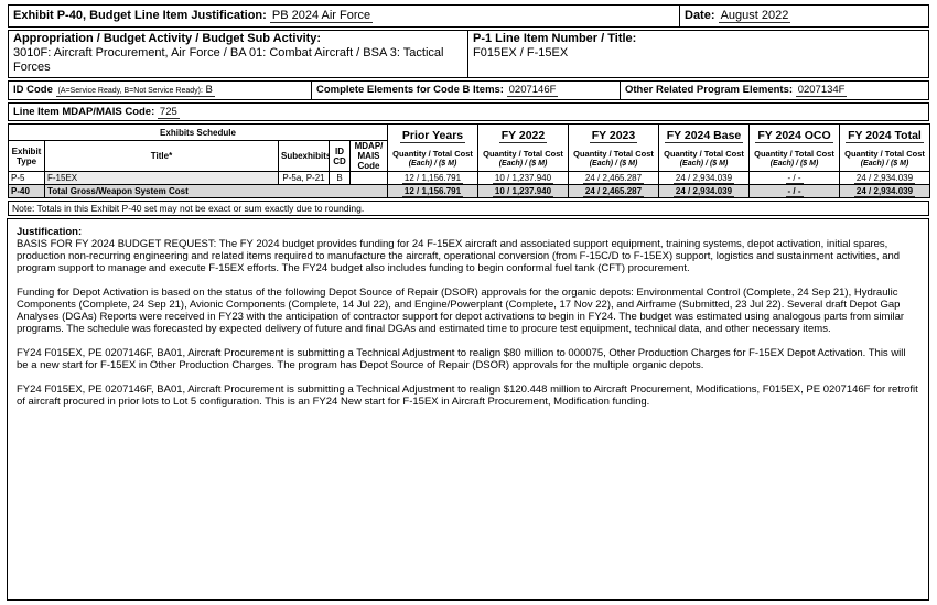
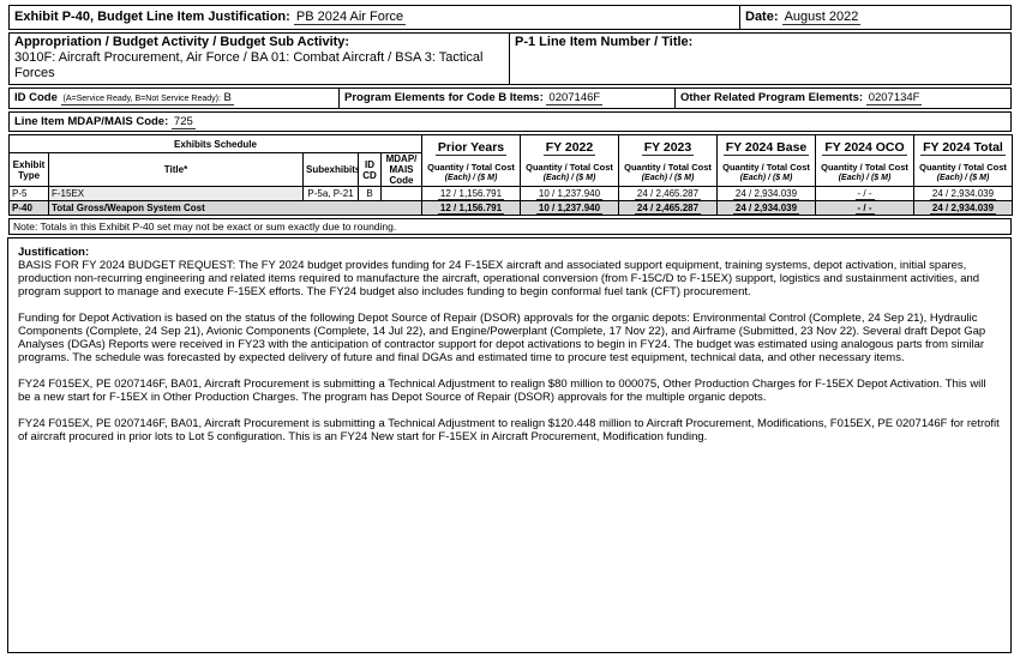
  Exhibit P-40, Budget Line Item Justification: PB 2024 Air Force
  Date: August 2022
  Appropriation / Budget Activity / Budget Sub Activity:
  3010F: Aircraft Procurement, Air Force / BA 01: Combat Aircraft / BSA 3: Tactical Forces
  P-1 Line Item Number / Title:
- F015EX / F-15EX
- Complete Elements for Code B Items: 0207146F
+ Program Elements for Code B Items: 0207146F
  Other Related Program Elements: 0207134F
  Line Item MDAP/MAIS Code: 725
  Exhibits Schedule	Prior Years Quantity / Total Cost	FY 2022 Quantity / Total Cost	FY 2023 Quantity / Total Cost	FY 2024 Base Quantity / Total Cost	FY 2024 OCO Quantity / Total Cost	FY 2024 Total Quantity / Total Cost
  Exhibit Type	Title*	Subexhibits	ID CD	MDAP/ MAIS Code
  P-5	F-15EX	P-5a, P-21	B		12 / 1,156.791	10 / 1,237.940	24 / 2,465.287	24 / 2,934.039	- / -	24 / 2,934.039
  P-40	Total Gross/Weapon System Cost	12 / 1,156.791	10 / 1,237.940	24 / 2,465.287	24 / 2,934.039	- / -	24 / 2,934.039
  Note: Totals in this Exhibit P-40 set may not be exact or sum exactly due to rounding.
  Justification:
  BASIS FOR FY 2024 BUDGET REQUEST: The FY 2024 budget provides funding for 24 F-15EX aircraft and associated support equipment, training systems, depot activation, initial spares, production non-recurring engineering and related items required to manufacture the aircraft, operational conversion (from F-15C/D to F-15EX) support, logistics and sustainment activities, and program support to manage and execute F-15EX efforts. The FY24 budget also includes funding to begin conformal fuel tank (CFT) procurement.
- Funding for Depot Activation is based on the status of the following Depot Source of Repair (DSOR) approvals for the organic depots: Environmental Control (Complete, 24 Sep 21), Hydraulic Components (Complete, 24 Sep 21), Avionic Components (Complete, 14 Jul 22), and Engine/Powerplant (Complete, 17 Nov 22), and Airframe (Submitted, 23 Jul 22). Several draft Depot Gap Analyses (DGAs) Reports were received in FY23 with the anticipation of contractor support for depot activations to begin in FY24. The budget was estimated using analogous parts from similar programs. The schedule was forecasted by expected delivery of future and final DGAs and estimated time to procure test equipment, technical data, and other necessary items.
+ Funding for Depot Activation is based on the status of the following Depot Source of Repair (DSOR) approvals for the organic depots: Environmental Control (Complete, 24 Sep 21), Hydraulic Components (Complete, 24 Sep 21), Avionic Components (Complete, 14 Jul 22), and Engine/Powerplant (Complete, 17 Nov 22), and Airframe (Submitted, 23 Nov 22). Several draft Depot Gap Analyses (DGAs) Reports were received in FY23 with the anticipation of contractor support for depot activations to begin in FY24. The budget was estimated using analogous parts from similar programs. The schedule was forecasted by expected delivery of future and final DGAs and estimated time to procure test equipment, technical data, and other necessary items.
  FY24 F015EX, PE 0207146F, BA01, Aircraft Procurement is submitting a Technical Adjustment to realign $80 million to 000075, Other Production Charges for F-15EX Depot Activation. This will be a new start for F-15EX in Other Production Charges. The program has Depot Source of Repair (DSOR) approvals for the multiple organic depots.
  FY24 F015EX, PE 0207146F, BA01, Aircraft Procurement is submitting a Technical Adjustment to realign $120.448 million to Aircraft Procurement, Modifications, F015EX, PE 0207146F for retrofit of aircraft procured in prior lots to Lot 5 configuration. This is an FY24 New start for F-15EX in Aircraft Procurement, Modification funding.
